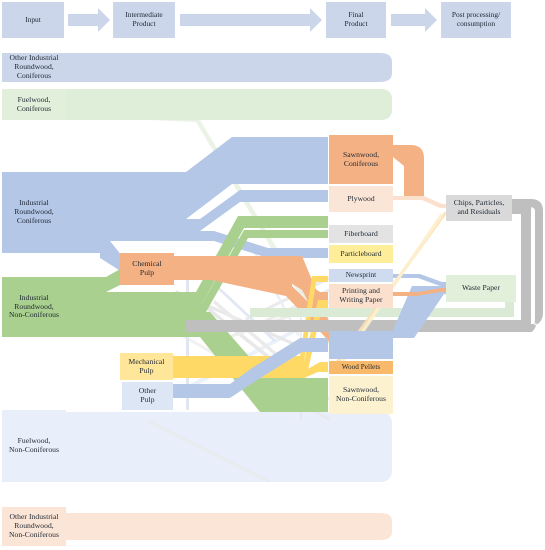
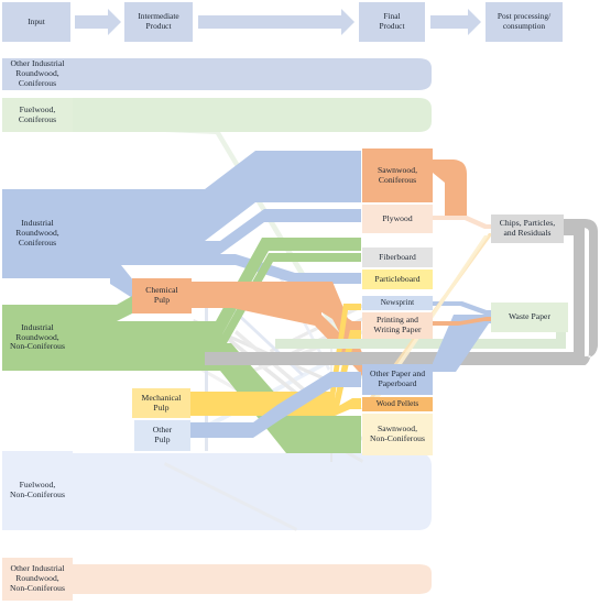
  Input
  Intermediate
  Product
  Final
  Product
  Post processing/
  consumption
  Other Industrial
  Roundwood,
  Coniferous
  Fuelwood,
  Coniferous
  Industrial
  Roundwood,
  Coniferous
  Industrial
  Roundwood,
  Non-Coniferous
  Fuelwood,
  Non-Coniferous
  Other Industrial
  Roundwood,
  Non-Coniferous
  Chemical
  Pulp
  Mechanical
  Pulp
  Other
  Pulp
  Sawnwood,
  Coniferous
  Plywood
  Fiberboard
  Particleboard
  Newsprint
  Printing and
  Writing Paper
+ Other Paper and
+ Paperboard
  Wood Pellets
  Sawnwood,
  Non-Coniferous
  Chips, Particles,
  and Residuals
  Waste Paper
